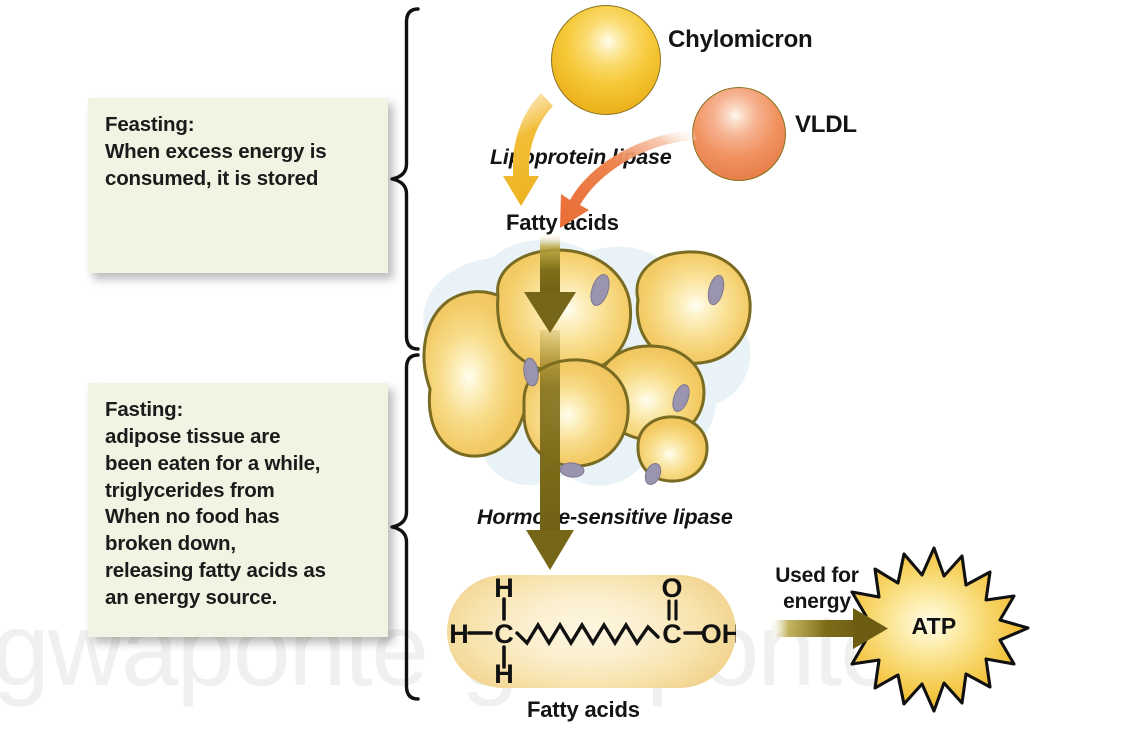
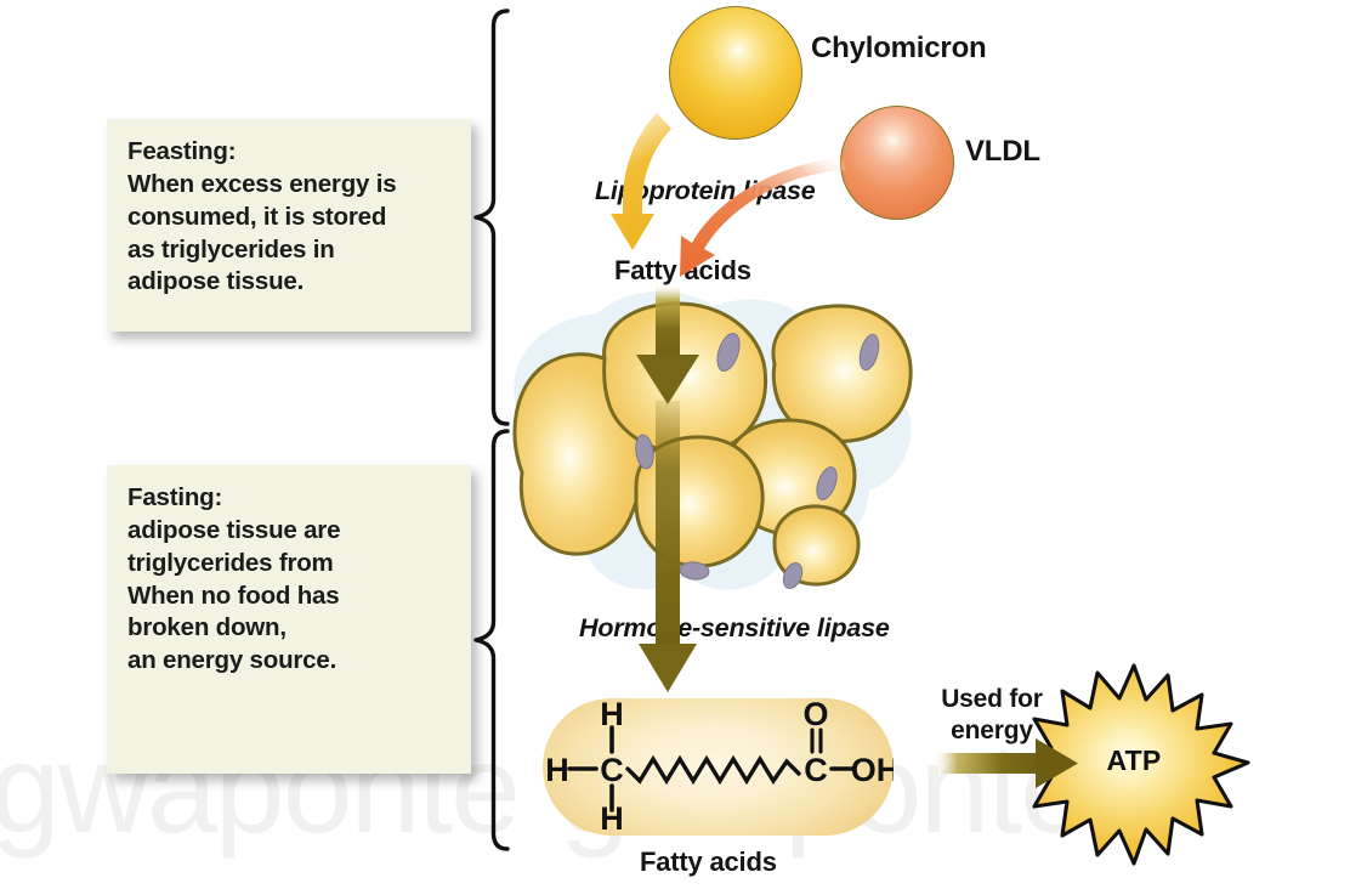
  Feasting:
  When excess energy is
  consumed, it is stored
+ as triglycerides in
+ adipose tissue.
  Fasting:
  adipose tissue are
- been eaten for a while,
  triglycerides from
  When no food has
  broken down,
- releasing fatty acids as
  an energy source.
  H
  H
  C
  H
  O
  C
  OH
  ATP
  Chylomicron
  VLDL
  Fatty acids
  Fatty acids
  Used for
  energy
  Liproteinase
  Hormoe-sensitive lipase
